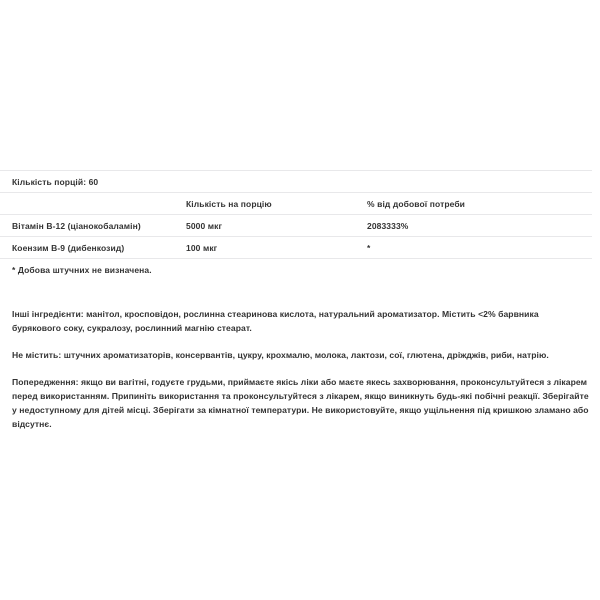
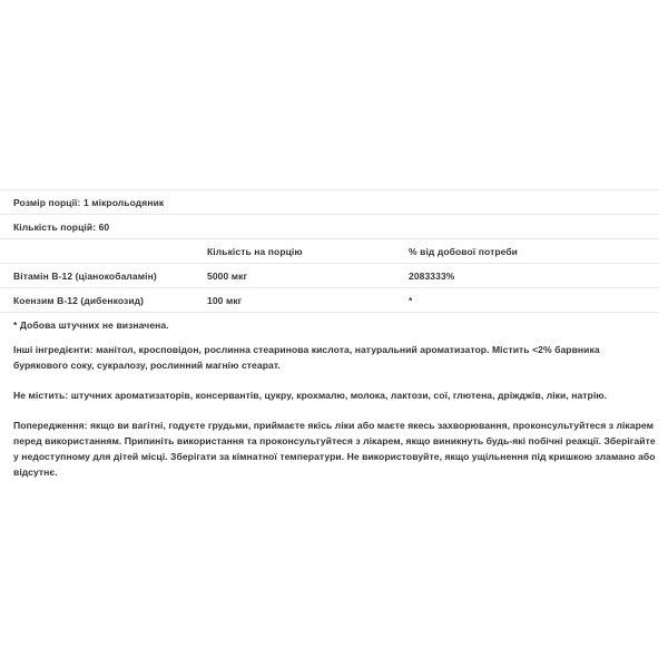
+ Розмір порції: 1 мікрольодяник
  Кількість порцій: 60
  Кількість на порцію
  % від добової потреби
  Вітамін B-12 (ціанокобаламін)
  5000 мкг
  2083333%
- Коензим B-9 (дибенкозид)
+ Коензим B-12 (дибенкозид)
  100 мкг
  *
  * Добова штучних не визначена.
  Інші інгредієнти: манітол, кросповідон, рослинна стеаринова кислота, натуральний ароматизатор. Містить <2% барвника бурякового соку, сукралозу, рослинний магнію стеарат.
- Не містить: штучних ароматизаторів, консервантів, цукру, крохмалю, молока, лактози, сої, глютена, дріжджів, риби, натрію.
+ Не містить: штучних ароматизаторів, консервантів, цукру, крохмалю, молока, лактози, сої, глютена, дріжджів, ліки, натрію.
  Попередження: якщо ви вагітні, годуєте грудьми, приймаєте якісь ліки або маєте якесь захворювання, проконсультуйтеся з лікарем перед використанням. Припиніть використання та проконсультуйтеся з лікарем, якщо виникнуть будь-які побічні реакції. Зберігайте у недоступному для дітей місці. Зберігати за кімнатної температури. Не використовуйте, якщо ущільнення під кришкою зламано або відсутнє.
